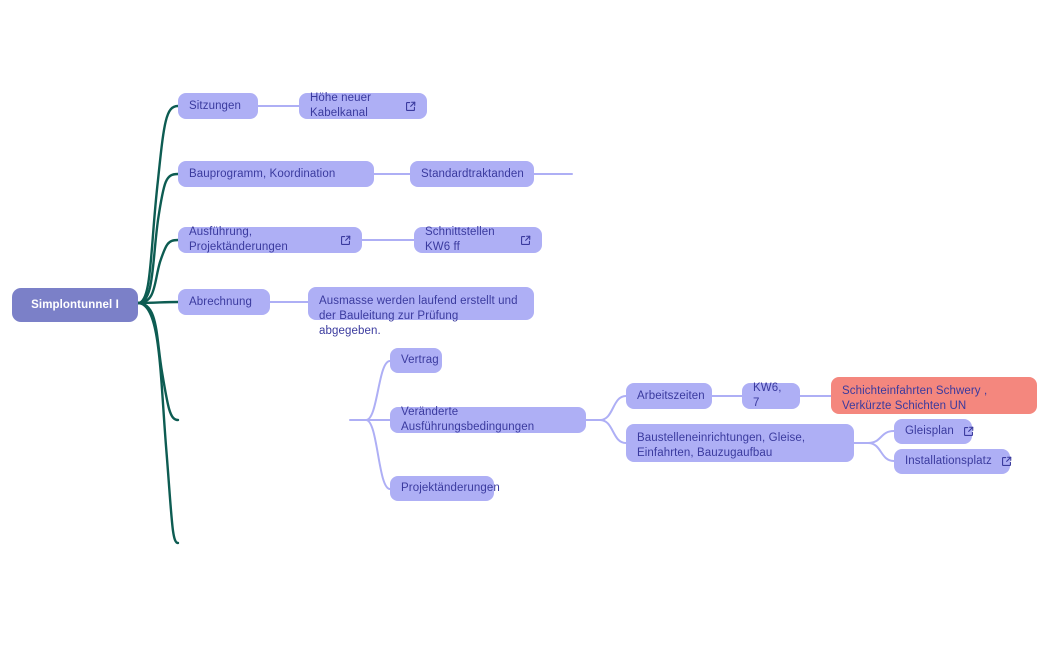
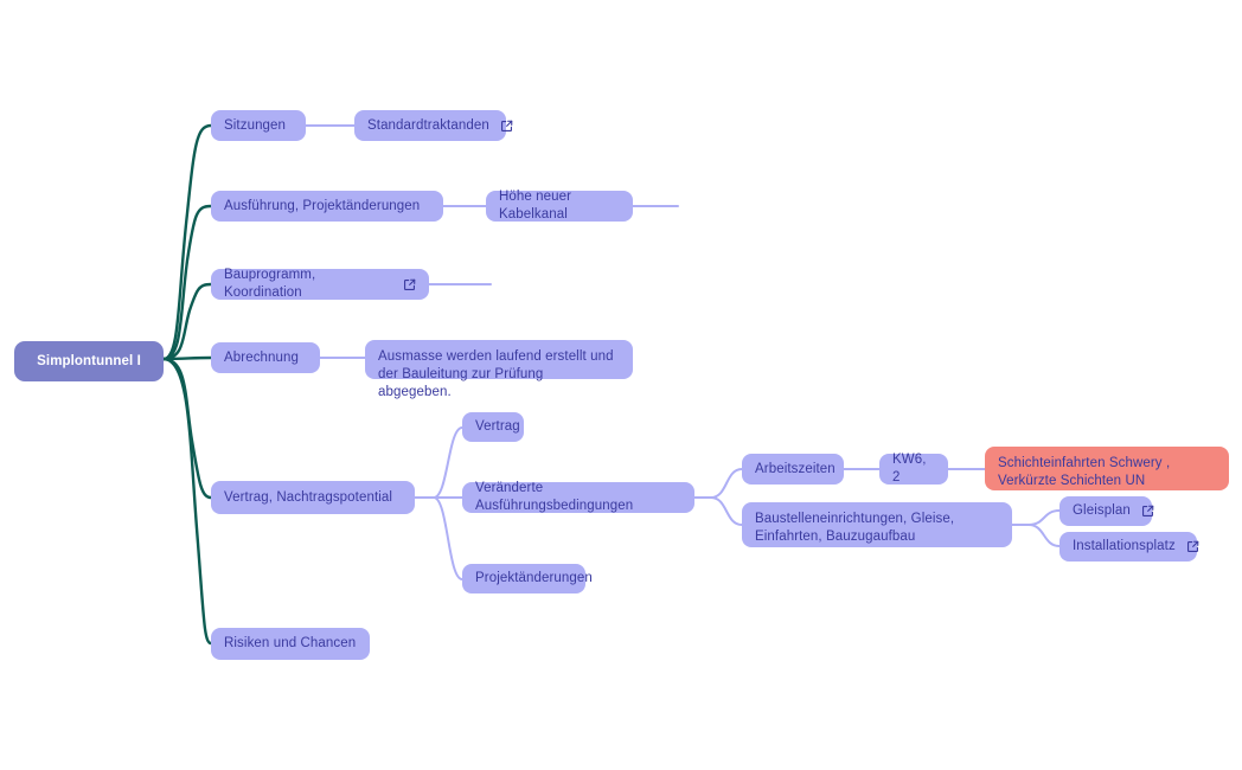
  Simplontunnel I
  Sitzungen
- Höhe neuer Kabelkanal
+ Standardtraktanden
- Bauprogramm, Koordination
+ Ausführung, Projektänderungen
- Standardtraktanden
+ Höhe neuer Kabelkanal
- Ausführung, Projektänderungen
+ Bauprogramm, Koordination
- Schnittstellen KW6 ff
  Abrechnung
  Ausmasse werden laufend erstellt und der Bauleitung zur Prüfung abgegeben.
+ Vertrag, Nachtragspotential
  Vertrag
  Veränderte Ausführungsbedingungen
  Projektänderungen
  Arbeitszeiten
- KW6, 7
+ KW6, 2
  Schichteinfahrten Schwery , Verkürzte Schichten UN
  Baustelleneinrichtungen, Gleise, Einfahrten, Bauzugaufbau
  Gleisplan
  Installationsplatz
+ Risiken und Chancen
